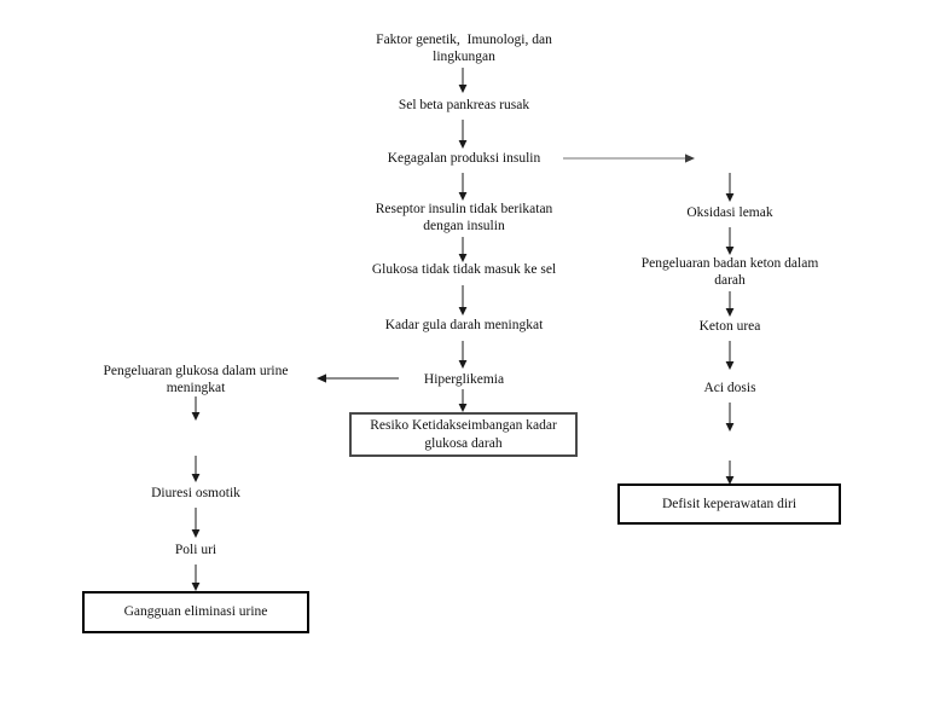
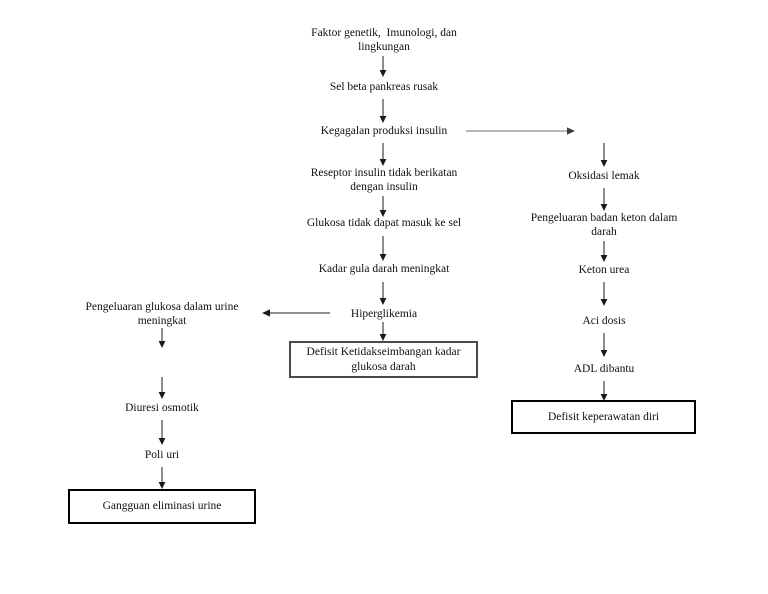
  Faktor genetik, Imunologi, dan lingkungan
  Sel beta pankreas rusak
  Kegagalan produksi insulin
  Reseptor insulin tidak berikatan dengan insulin
- Glukosa tidak tidak masuk ke sel
+ Glukosa tidak dapat masuk ke sel
  Kadar gula darah meningkat
  Hiperglikemia
- Resiko Ketidakseimbangan kadar glukosa darah
+ Defisit Ketidakseimbangan kadar glukosa darah
  Oksidasi lemak
  Pengeluaran badan keton dalam darah
  Keton urea
  Aci dosis
+ ADL dibantu
  Defisit keperawatan diri
  Pengeluaran glukosa dalam urine meningkat
  Diuresi osmotik
  Poli uri
  Gangguan eliminasi urine
